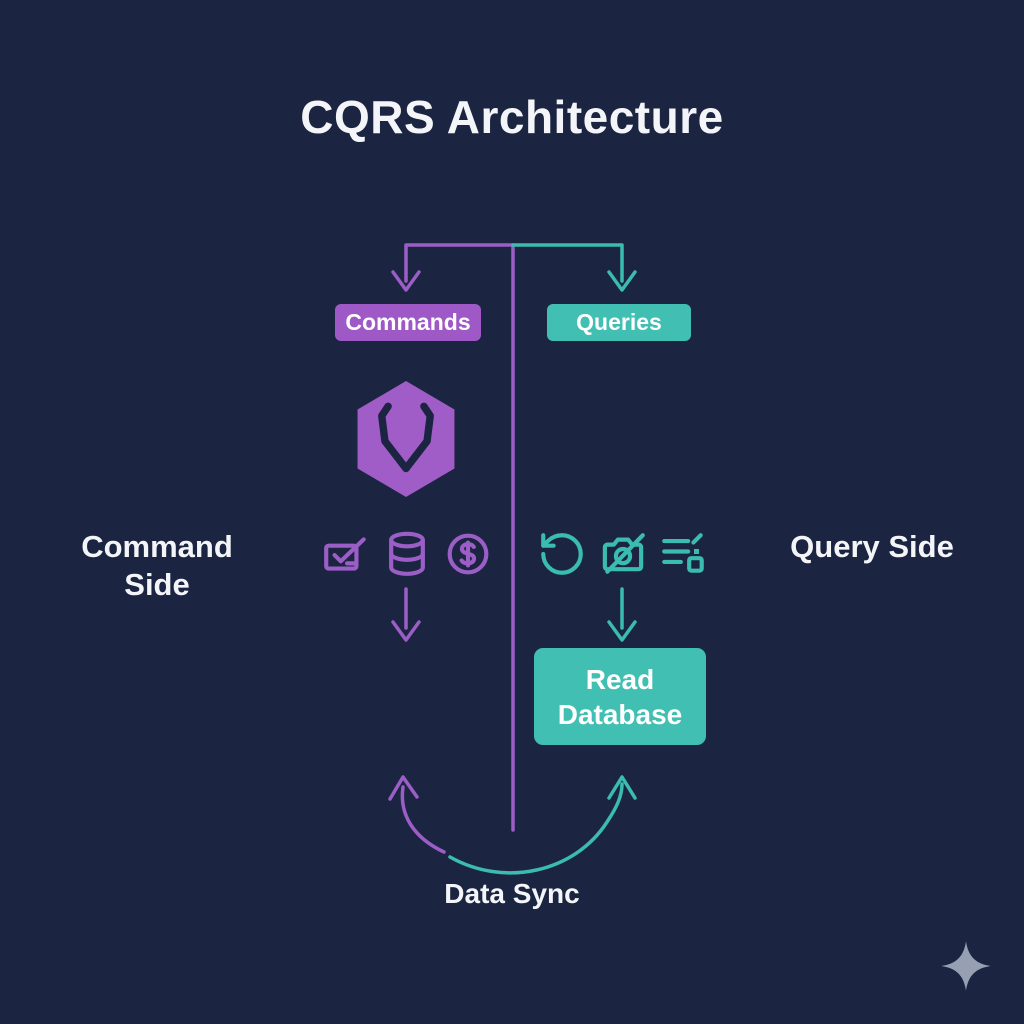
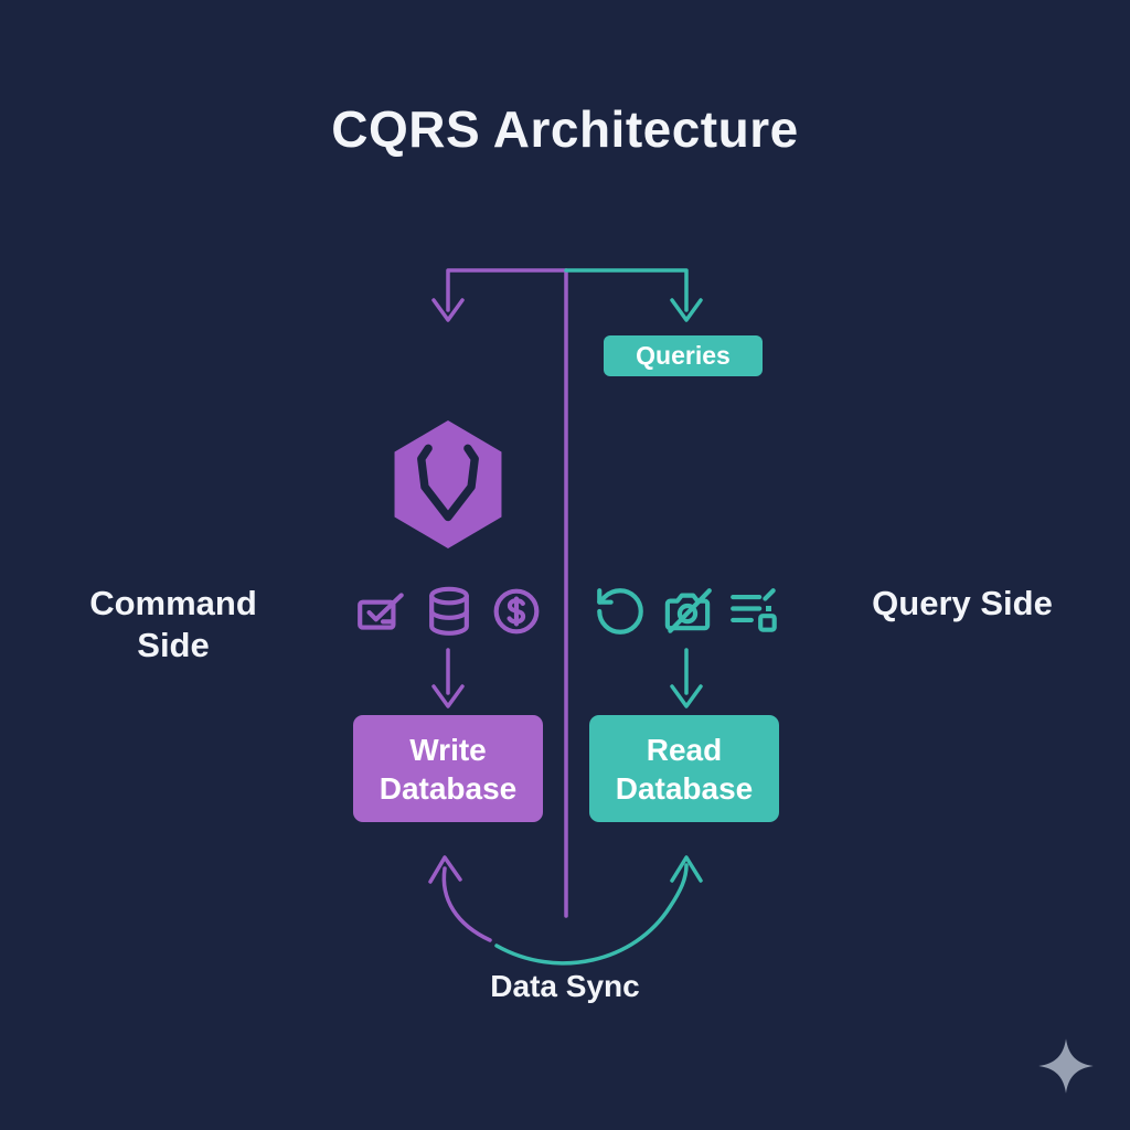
  CQRS Architecture
  Command Side
  Query Side
- Commands
  Queries
+ Write Database
  Read Database
  Data Sync
